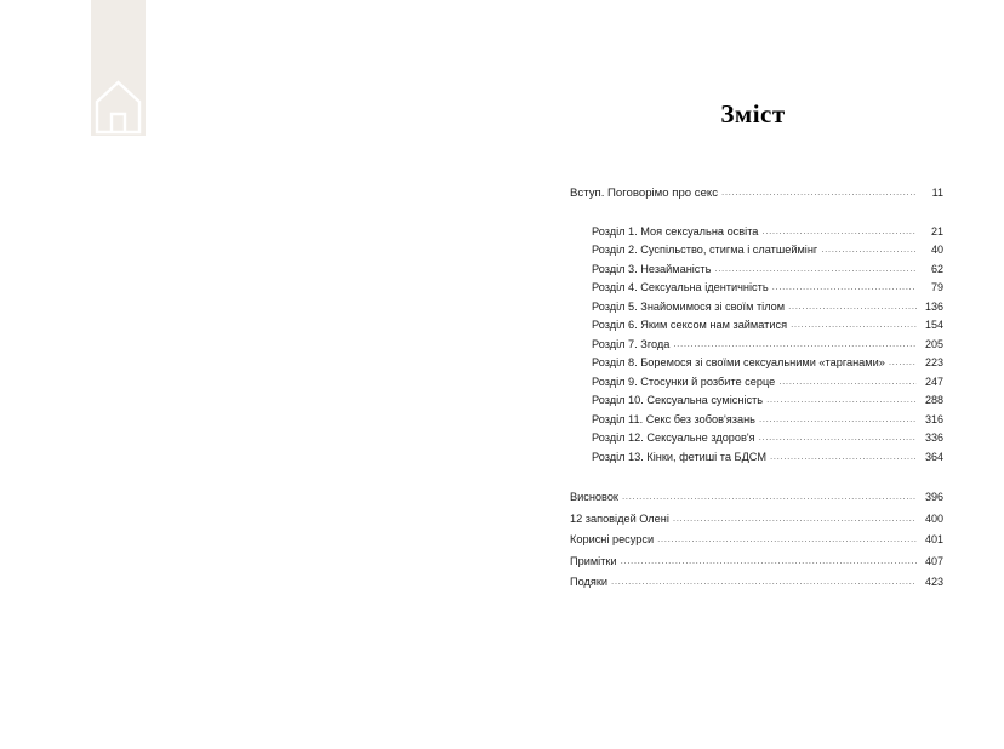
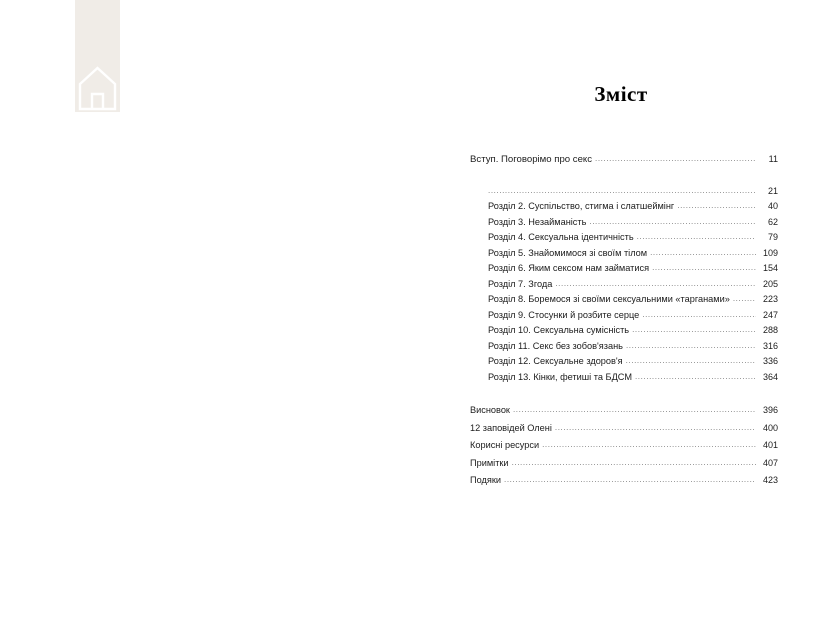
  Зміст
  Вступ. Поговорімо про секс
  11
- Розділ 1. Моя сексуальна освіта
  21
  Розділ 2. Суспільство, стигма і слатшеймінг
  40
  Розділ 3. Незайманість
  62
  Розділ 4. Сексуальна ідентичність
  79
  Розділ 5. Знайомимося зі своїм тілом
- 136
+ 109
  Розділ 6. Яким сексом нам займатися
  154
  Розділ 7. Згода
  205
  Розділ 8. Боремося зі своїми сексуальними «тарганами»
  223
  Розділ 9. Стосунки й розбите серце
  247
  Розділ 10. Сексуальна сумісність
  288
  Розділ 11. Секс без зобов'язань
  316
  Розділ 12. Сексуальне здоров'я
  336
  Розділ 13. Кінки, фетиші та БДСМ
  364
  Висновок
  396
  12 заповідей Олені
  400
  Корисні ресурси
  401
  Примітки
  407
  Подяки
  423
